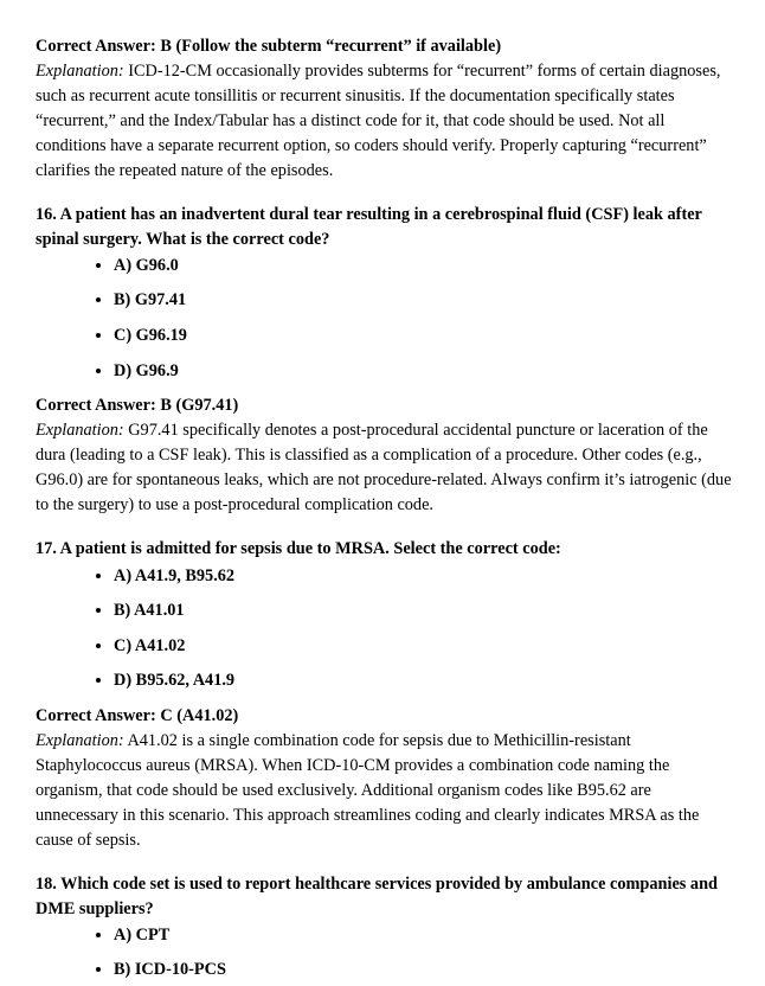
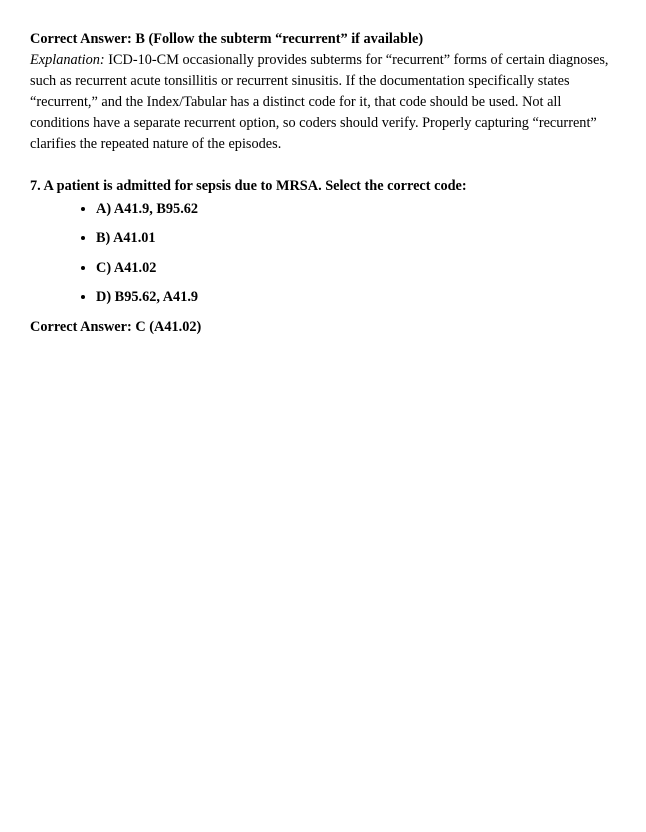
  Correct Answer: B (Follow the subterm “recurrent” if available)
- Explanation: ICD-12-CM occasionally provides subterms for “recurrent” forms of certain diagnoses, such as recurrent acute tonsillitis or recurrent sinusitis. If the documentation specifically states “recurrent,” and the Index/Tabular has a distinct code for it, that code should be used. Not all conditions have a separate recurrent option, so coders should verify. Properly capturing “recurrent” clarifies the repeated nature of the episodes.
+ Explanation: ICD-10-CM occasionally provides subterms for “recurrent” forms of certain diagnoses, such as recurrent acute tonsillitis or recurrent sinusitis. If the documentation specifically states “recurrent,” and the Index/Tabular has a distinct code for it, that code should be used. Not all conditions have a separate recurrent option, so coders should verify. Properly capturing “recurrent” clarifies the repeated nature of the episodes.
- 16. A patient has an inadvertent dural tear resulting in a cerebrospinal fluid (CSF) leak after spinal surgery. What is the correct code?
- A) G96.0
- B) G97.41
- C) G96.19
- D) G96.9
- Correct Answer: B (G97.41)
- Explanation: G97.41 specifically denotes a post-procedural accidental puncture or laceration of the dura (leading to a CSF leak). This is classified as a complication of a procedure. Other codes (e.g., G96.0) are for spontaneous leaks, which are not procedure-related. Always confirm it’s iatrogenic (due to the surgery) to use a post-procedural complication code.
- 17. A patient is admitted for sepsis due to MRSA. Select the correct code:
+ 7. A patient is admitted for sepsis due to MRSA. Select the correct code:
  A) A41.9, B95.62
  B) A41.01
  C) A41.02
  D) B95.62, A41.9
  Correct Answer: C (A41.02)
- Explanation: A41.02 is a single combination code for sepsis due to Methicillin-resistant Staphylococcus aureus (MRSA). When ICD-10-CM provides a combination code naming the organism, that code should be used exclusively. Additional organism codes like B95.62 are unnecessary in this scenario. This approach streamlines coding and clearly indicates MRSA as the cause of sepsis.
- 18. Which code set is used to report healthcare services provided by ambulance companies and DME suppliers?
- A) CPT
- B) ICD-10-PCS
